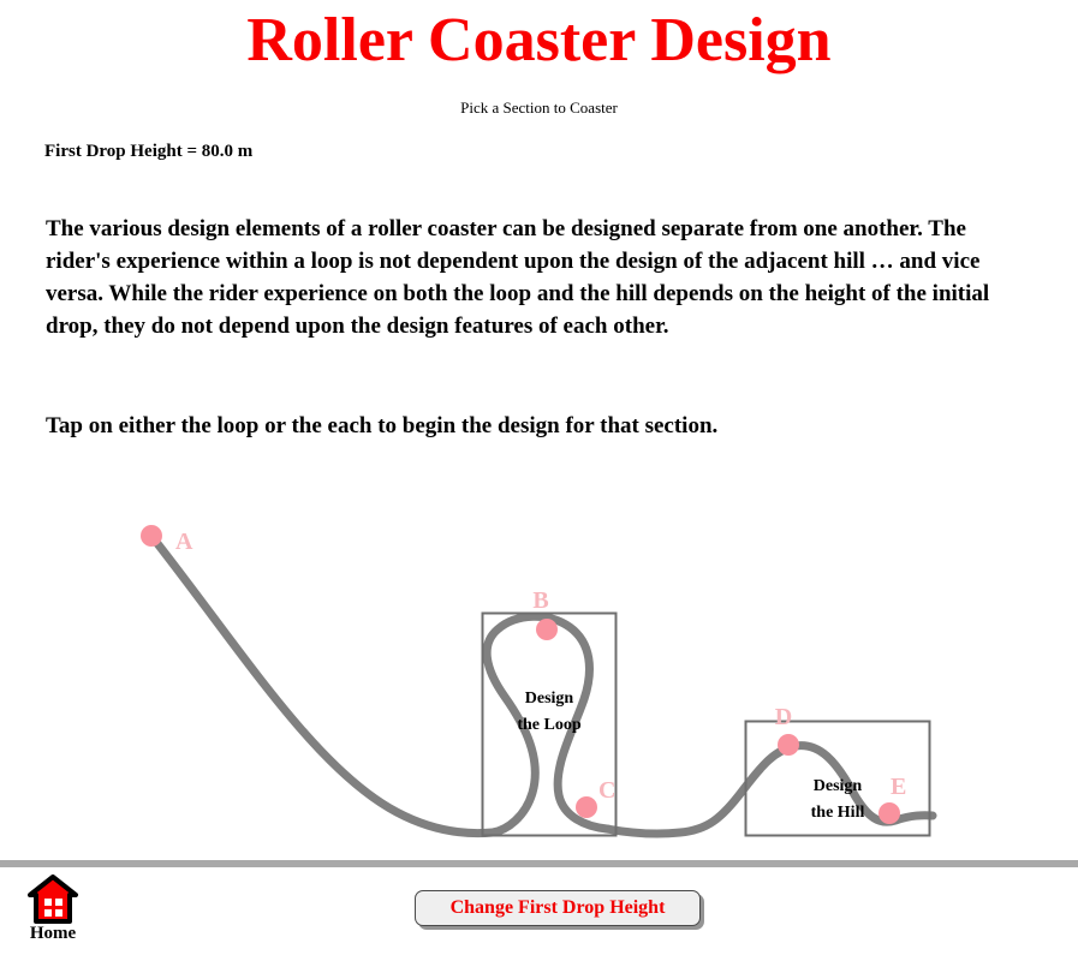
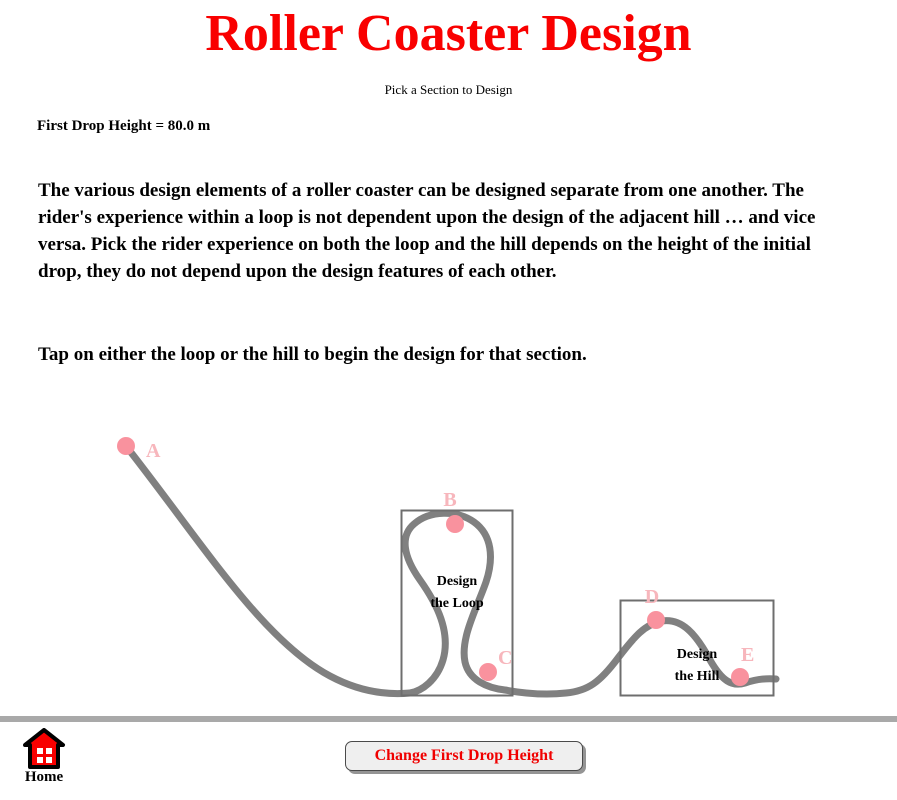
  Roller Coaster Design
- Pick a Section to Coaster
+ Pick a Section to Design
  First Drop Height = 80.0 m
- The various design elements of a roller coaster can be designed separate from one another. The rider's experience within a loop is not dependent upon the design of the adjacent hill … and vice versa. While the rider experience on both the loop and the hill depends on the height of the initial drop, they do not depend upon the design features of each other.
+ The various design elements of a roller coaster can be designed separate from one another. The rider's experience within a loop is not dependent upon the design of the adjacent hill … and vice versa. Pick the rider experience on both the loop and the hill depends on the height of the initial drop, they do not depend upon the design features of each other.
- Tap on either the loop or the each to begin the design for that section.
+ Tap on either the loop or the hill to begin the design for that section.
  Design
  the Loop
  Design
  the Hill
  A
  B
  C
  D
  E
  Home
  Change First Drop Height
